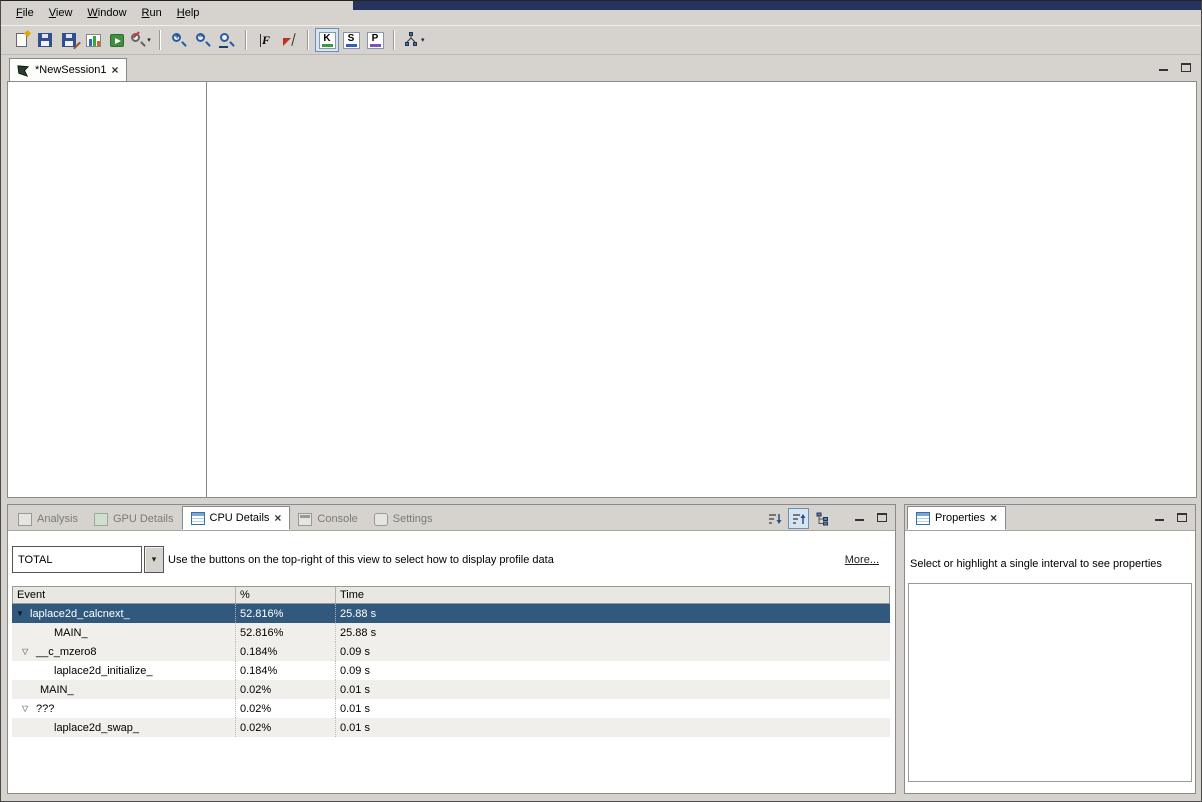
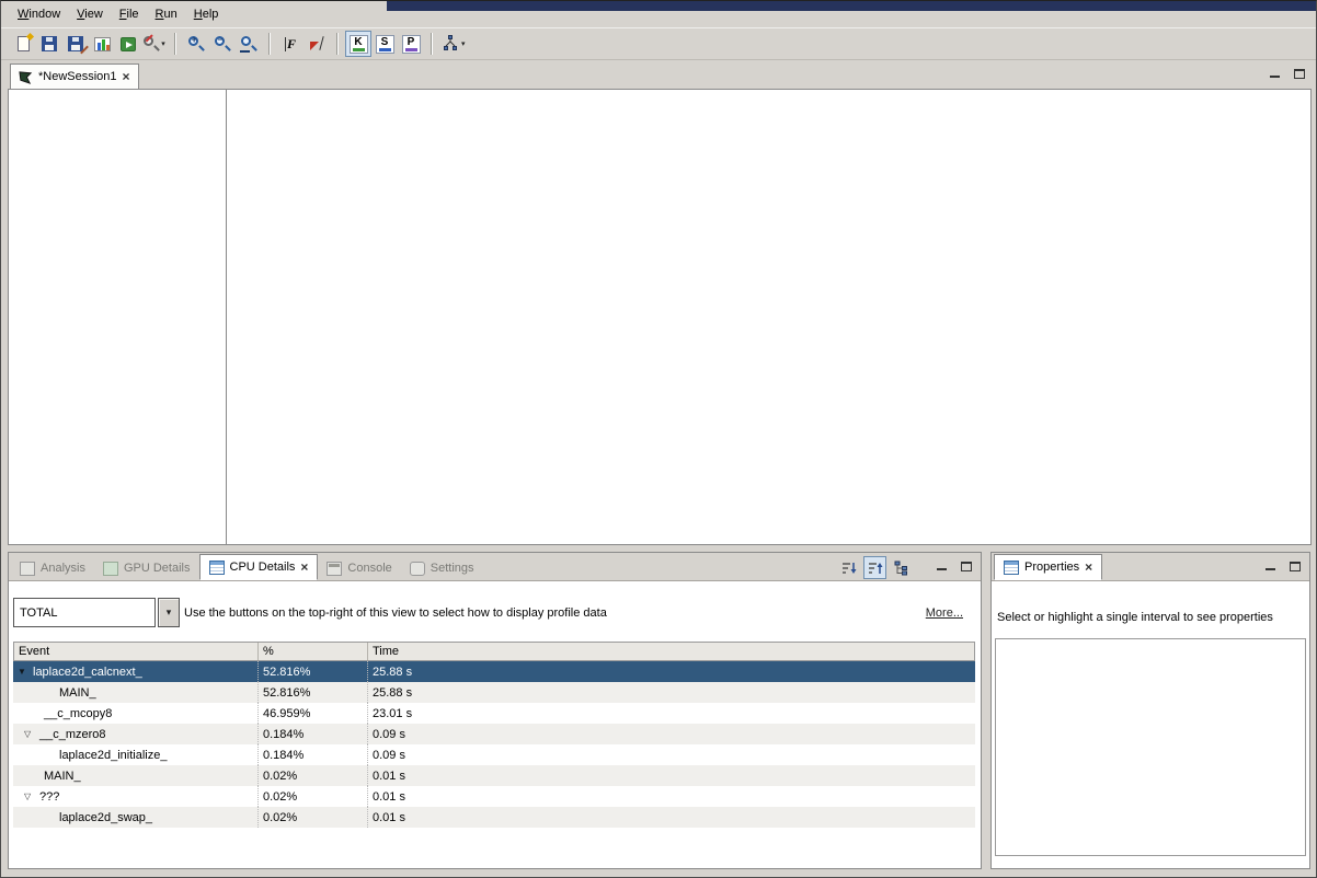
- File
+ Window
  View
- Window
+ File
  Run
  Help
  +
  −
  F
  K
  S
  P
  *NewSession1
  ×
  Analysis
  GPU Details
  CPU Details
  ×
  Console
  Settings
  TOTAL
  ▾
  Use the buttons on the top-right of this view to select how to display profile data
  More...
  Event
  %
  Time
  ▼
  laplace2d_calcnext_
  52.816%
  25.88 s
  MAIN_
  52.816%
  25.88 s
+ __c_mcopy8
+ 46.959%
+ 23.01 s
  ▽
  __c_mzero8
  0.184%
  0.09 s
  laplace2d_initialize_
  0.184%
  0.09 s
  MAIN_
  0.02%
  0.01 s
  ▽
  ???
  0.02%
  0.01 s
  laplace2d_swap_
  0.02%
  0.01 s
  Properties
  ×
  Select or highlight a single interval to see properties
